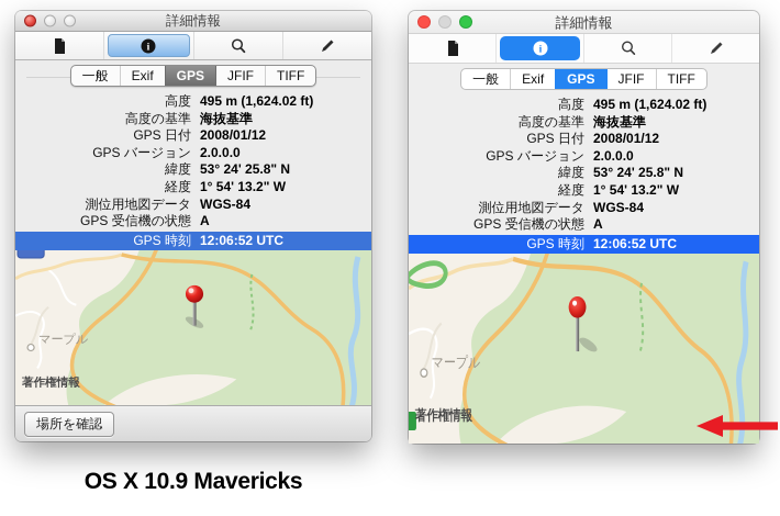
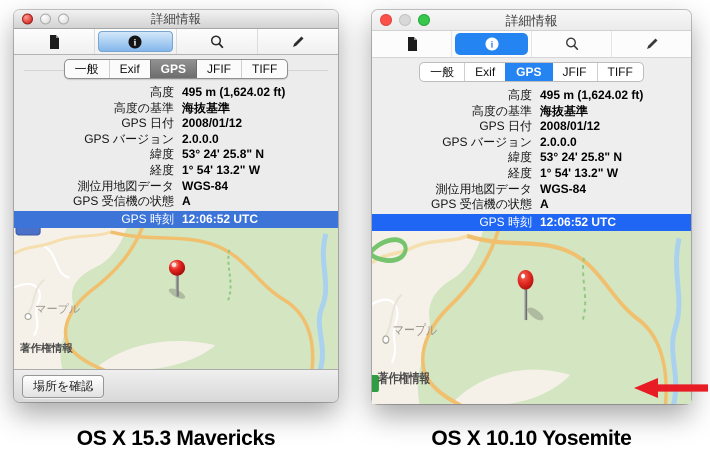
  詳細情報
  i
  一般
  Exif
  GPS
  JFIF
  TIFF
  高度
  495 m (1,624.02 ft)
  高度の基準
  海抜基準
  GPS 日付
  2008/01/12
  GPS バージョン
  2.0.0.0
  緯度
  53° 24' 25.8" N
  経度
  1° 54' 13.2" W
  測位用地図データ
  WGS-84
  GPS 受信機の状態
  A
  GPS 時刻
  12:06:52 UTC
  マープル
  著作権情報
  場所を確認
  詳細情報
  i
  一般
  Exif
  GPS
  JFIF
  TIFF
  高度
  495 m (1,624.02 ft)
  高度の基準
  海抜基準
  GPS 日付
  2008/01/12
  GPS バージョン
  2.0.0.0
  緯度
  53° 24' 25.8" N
  経度
  1° 54' 13.2" W
  測位用地図データ
  WGS-84
  GPS 受信機の状態
  A
  GPS 時刻
  12:06:52 UTC
  マープル
  著作権情報
- OS X 10.9 Mavericks
+ OS X 15.3 Mavericks
+ OS X 10.10 Yosemite
